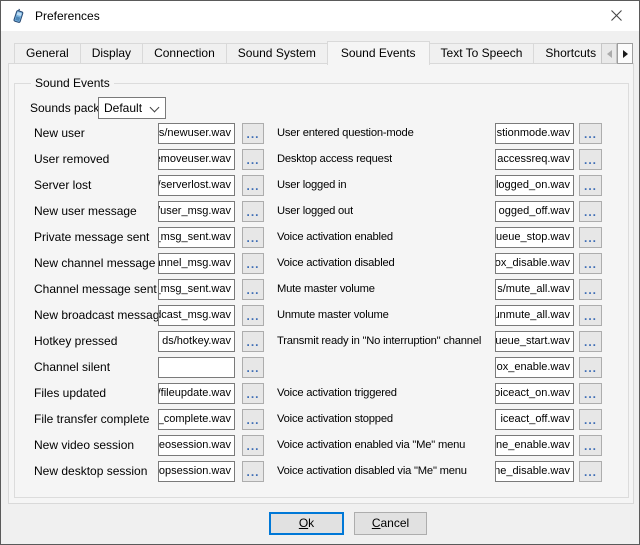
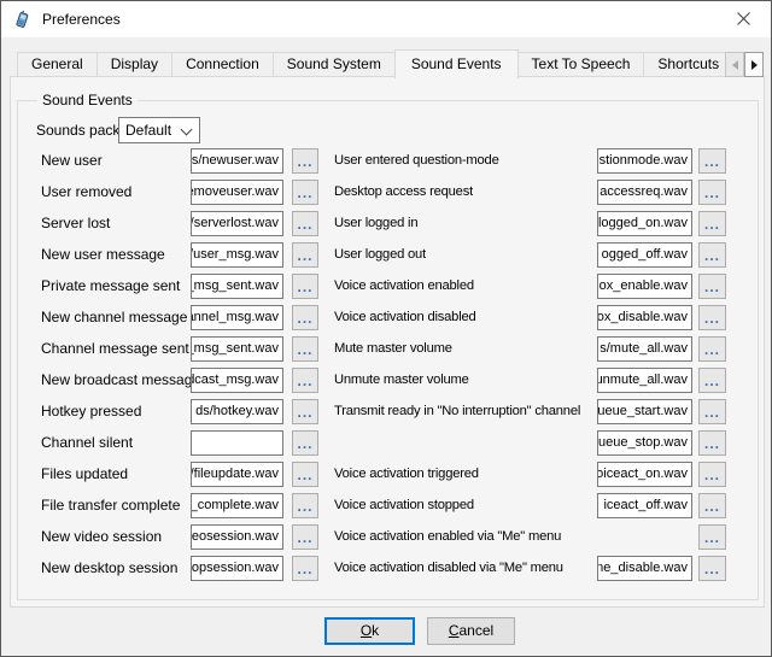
  Preferences
  General
  Display
  Connection
  Sound System
  Sound Events
  Text To Speech
  Shortcuts
  Sound Events
  Sounds pack
  Default
  New user
  s/newuser.wav
  ...
  User removed
  moveuser.wav
  ...
  Server lost
  /serverlost.wav
  ...
  New user message
  /user_msg.wav
  ...
  Private message sent
  msg_sent.wav
  ...
  New channel message
  nnel_msg.wav
  ...
  Channel message sent
  msg_sent.wav
  ...
  New broadcast messag
  dcast_msg.wav
  ...
  Hotkey pressed
  ds/hotkey.wav
  ...
  Channel silent
  ...
  Files updated
  /fileupdate.wav
  ...
  File transfer complete
  _complete.wav
  ...
  New video session
  eosession.wav
  ...
  New desktop session
  opsession.wav
  ...
  User entered question-mode
  stionmode.wav
  ...
  Desktop access request
  accessreq.wav
  ...
  User logged in
  logged_on.wav
  ...
  User logged out
  ogged_off.wav
  ...
  Voice activation enabled
- ueue_stop.wav
+ ox_enable.wav
  ...
  Voice activation disabled
  ox_disable.wav
  ...
  Mute master volume
  s/mute_all.wav
  ...
  Unmute master volume
  unmute_all.wav
  ...
  Transmit ready in "No interruption" channel
  ueue_start.wav
  ...
- ox_enable.wav
+ ueue_stop.wav
  ...
  Voice activation triggered
  oiceact_on.wav
  ...
  Voice activation stopped
  iceact_off.wav
  ...
  Voice activation enabled via "Me" menu
- ne_enable.wav
  ...
  Voice activation disabled via "Me" menu
  ne_disable.wav
  ...
  Ok
  Cancel
